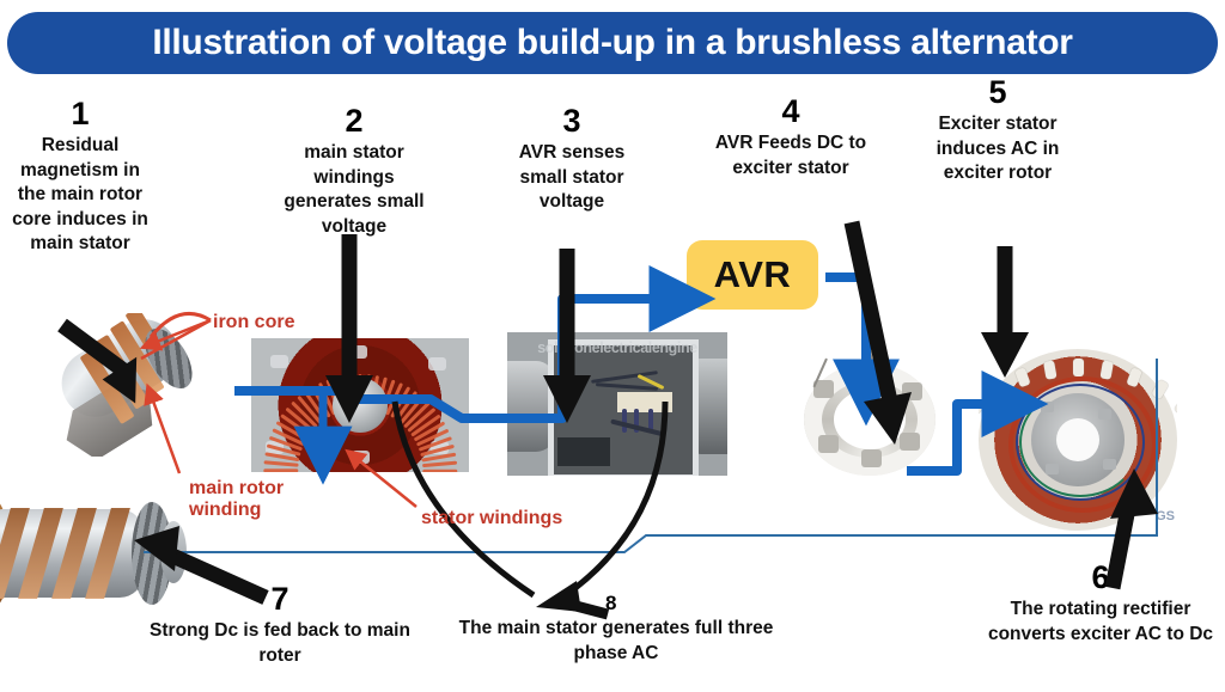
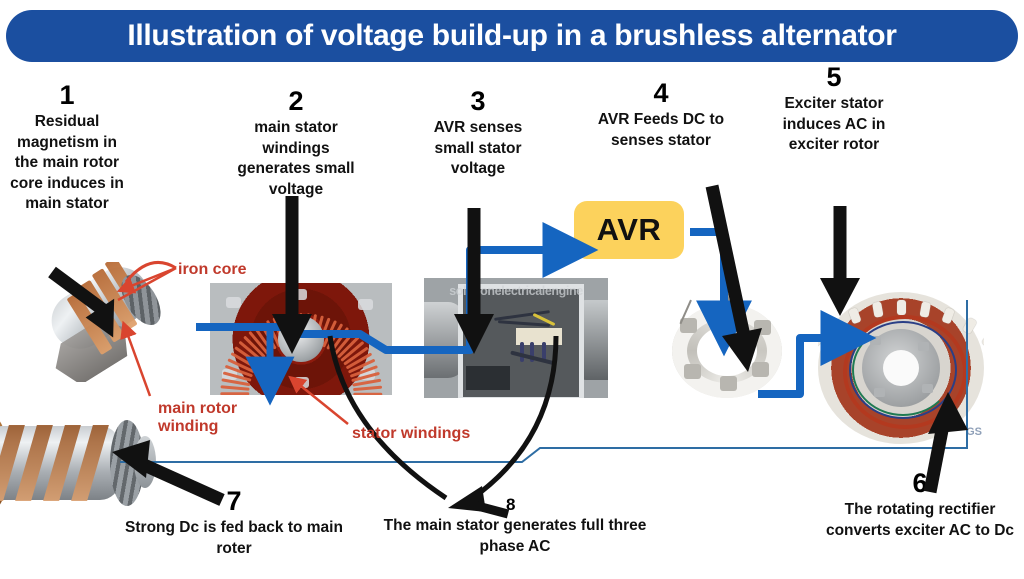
  Illustration of voltage build-up in a brushless alternator
  solonelectricalengine
  GS
  AVR
  1
  Residual magnetism in the main rotor core induces in main stator
  2
  main stator windings generates small voltage
  3
  AVR senses small stator voltage
  4
- AVR Feeds DC to exciter stator
+ AVR Feeds DC to senses stator
  5
  Exciter stator induces AC in exciter rotor
  6
  The rotating rectifier converts exciter AC to Dc
  7
  Strong Dc is fed back to main roter
  8
  The main stator generates full three phase AC
  iron core
  main rotor winding
  stator windings
